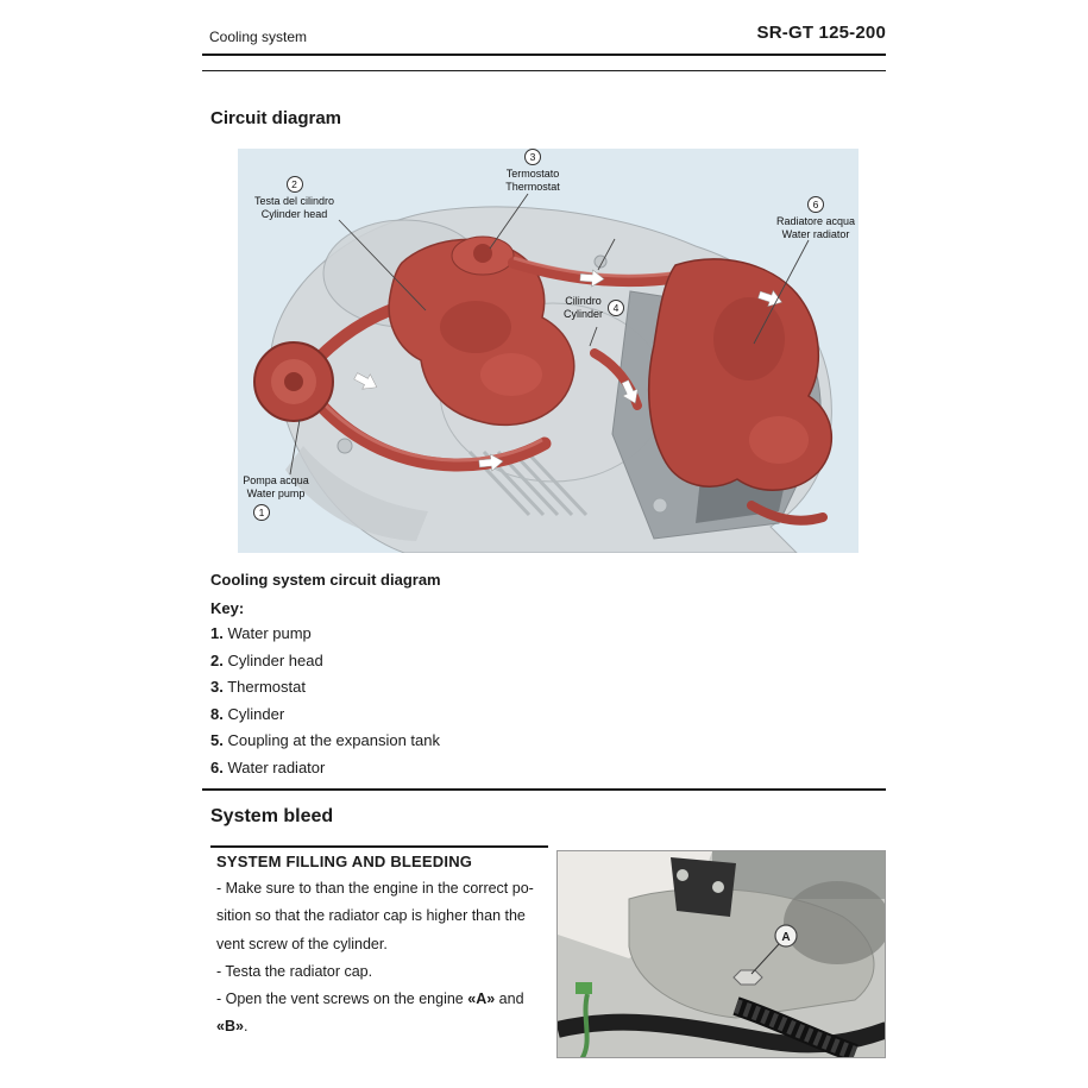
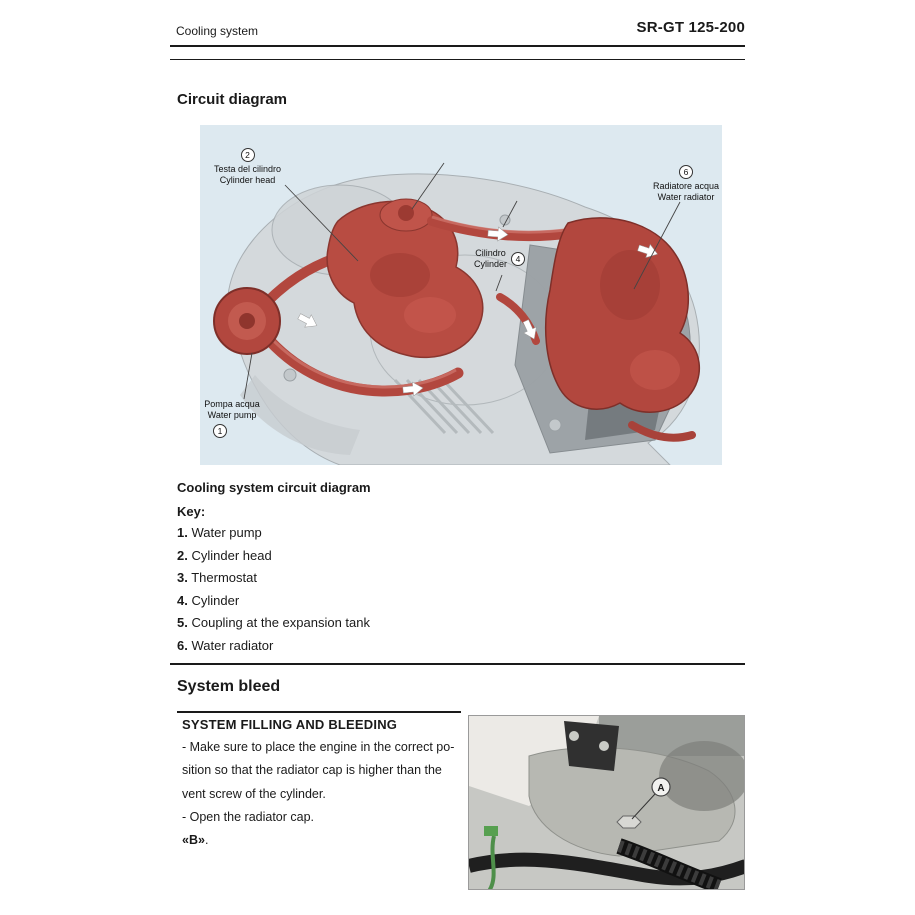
  Cooling system
  SR-GT 125-200
  Circuit diagram
  Pompa acqua
  Water pump
  1
  2
  Testa del cilindro
  Cylinder head
- 3
- Termostato
- Thermostat
  Cilindro
  Cylinder
  4
  6
  Radiatore acqua
  Water radiator
  Cooling system circuit diagram
  Key:
  1. Water pump
  2. Cylinder head
  3. Thermostat
- 8. Cylinder
+ 4. Cylinder
  5. Coupling at the expansion tank
  6. Water radiator
  System bleed
  SYSTEM FILLING AND BLEEDING
- - Make sure to than the engine in the correct po-
+ - Make sure to place the engine in the correct po-
  sition so that the radiator cap is higher than the
  vent screw of the cylinder.
- - Testa the radiator cap.
+ - Open the radiator cap.
- - Open the vent screws on the engine «A» and
  «B».
  A
